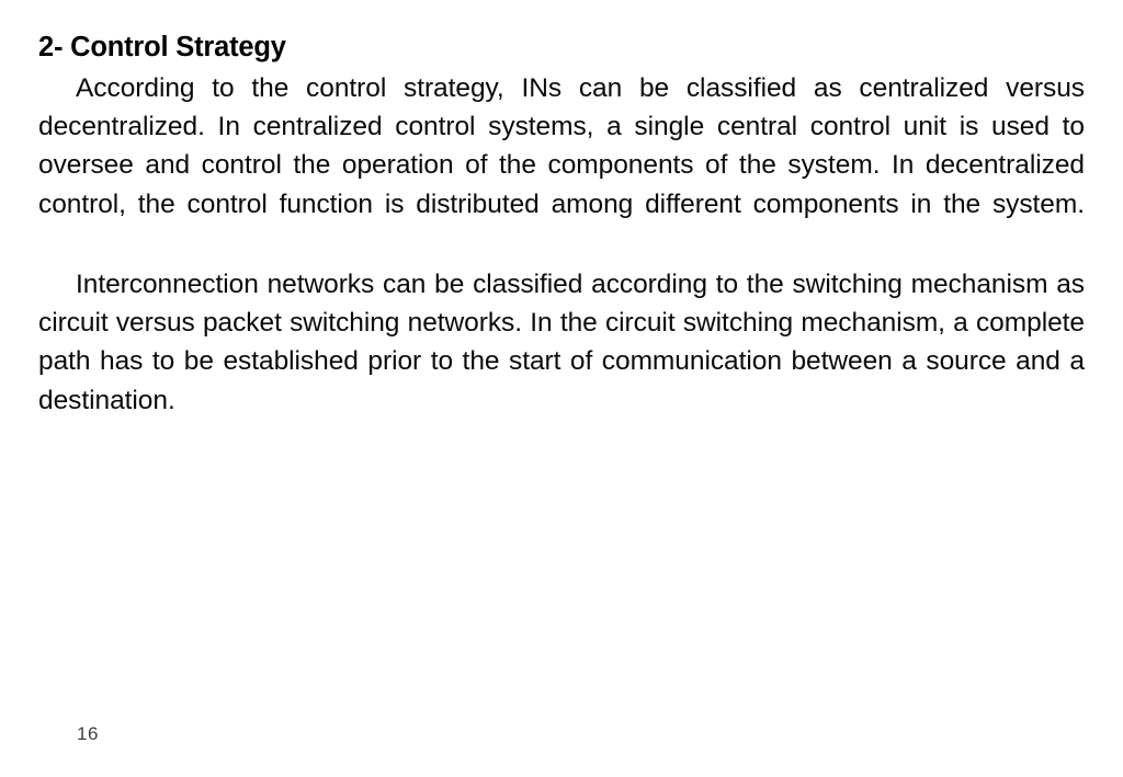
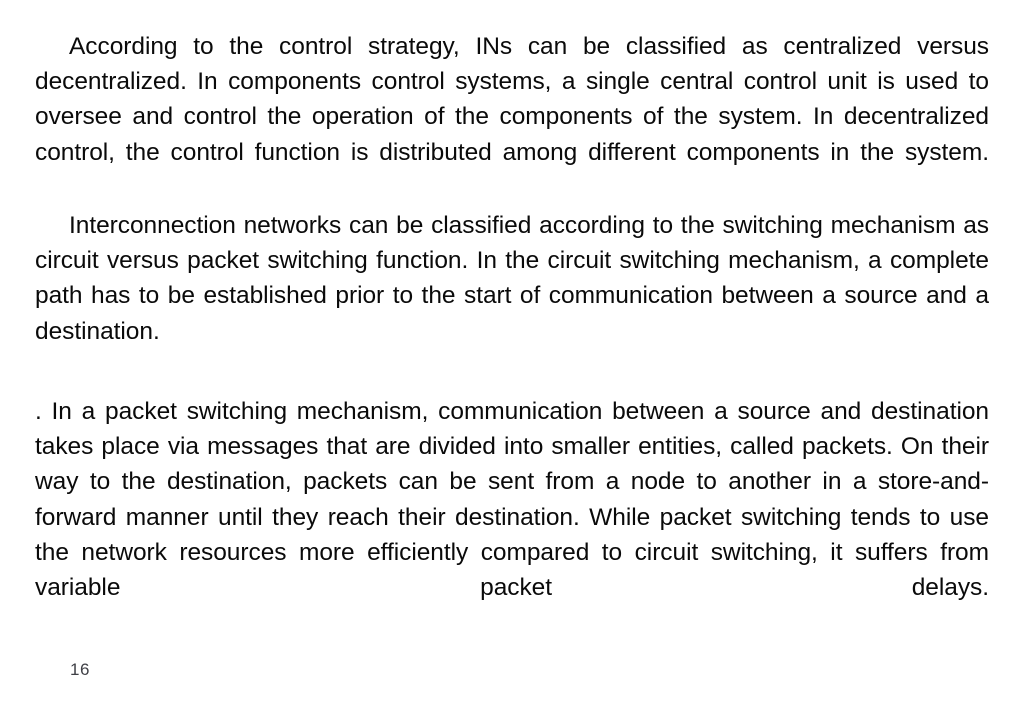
- 2- Control Strategy
- According to the control strategy, INs can be classified as centralized versus decentralized. In centralized control systems, a single central control unit is used to oversee and control the operation of the components of the system. In decentralized control, the control function is distributed among different components in the system.
+ According to the control strategy, INs can be classified as centralized versus decentralized. In components control systems, a single central control unit is used to oversee and control the operation of the components of the system. In decentralized control, the control function is distributed among different components in the system.
- Interconnection networks can be classified according to the switching mechanism as circuit versus packet switching networks. In the circuit switching mechanism, a complete path has to be established prior to the start of communication between a source and a destination.
+ Interconnection networks can be classified according to the switching mechanism as circuit versus packet switching function. In the circuit switching mechanism, a complete path has to be established prior to the start of communication between a source and a destination.
+ . In a packet switching mechanism, communication between a source and destination takes place via messages that are divided into smaller entities, called packets. On their way to the destination, packets can be sent from a node to another in a store-and-forward manner until they reach their destination. While packet switching tends to use the network resources more efficiently compared to circuit switching, it suffers from variable packet delays.
  16
